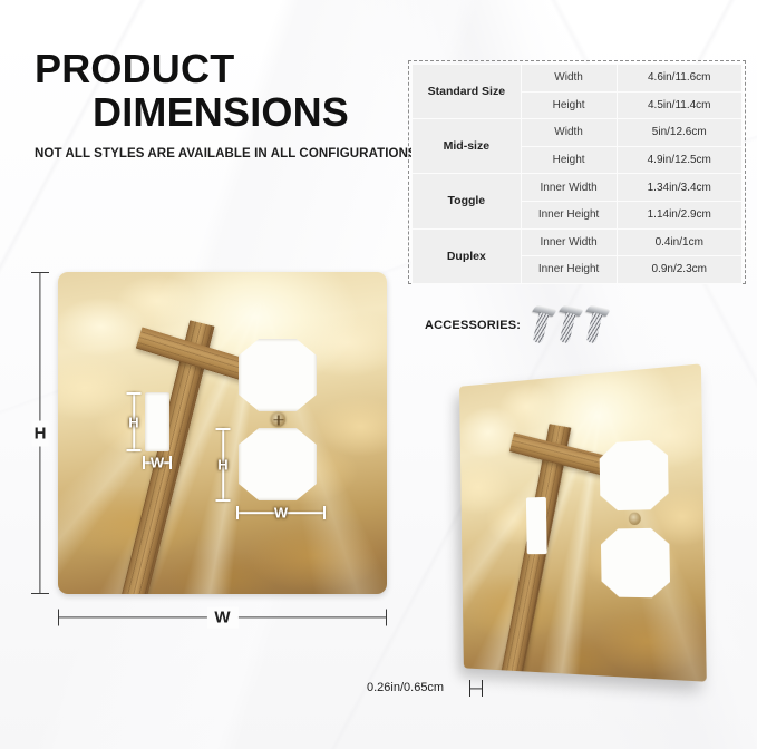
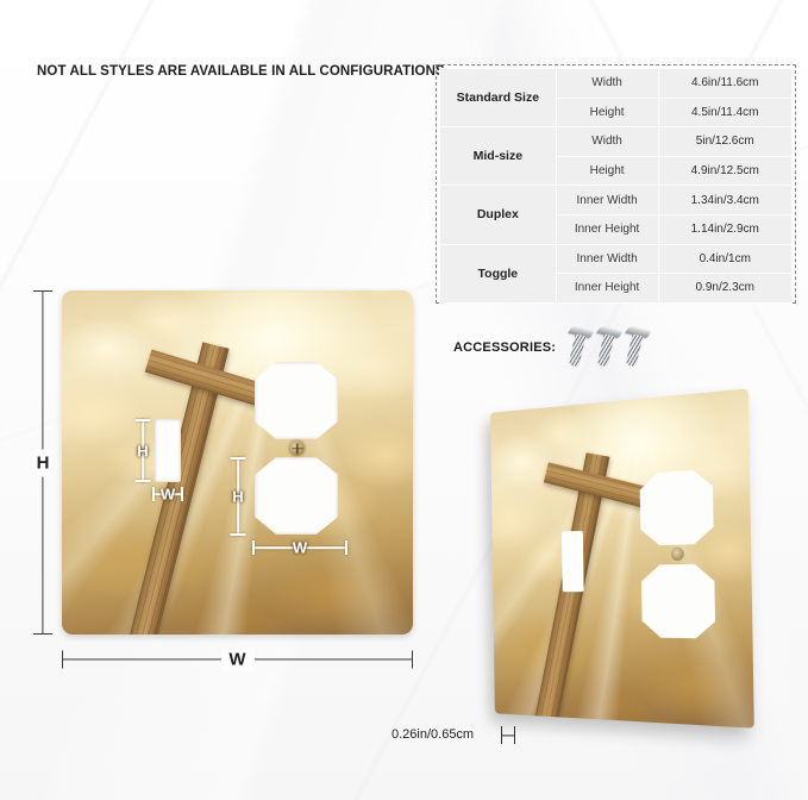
- PRODUCT
- DIMENSIONS
  NOT ALL STYLES ARE AVAILABLE IN ALL CONFIGURATION
  Standard Size	Width	4.6in/11.6cm
  Height	4.5in/11.4cm
  Mid-size	Width	5in/12.6cm
  Height	4.9in/12.5cm
- Toggle	Inner Width	1.34in/3.4cm
+ Duplex	Inner Width	1.34in/3.4cm
  Inner Height	1.14in/2.9cm
- Duplex	Inner Width	0.4in/1cm
+ Toggle	Inner Width	0.4in/1cm
  Inner Height	0.9n/2.3cm
  ACCESSORIES:
  H
  W
  H
  W
  H
  W
  0.26in/0.65cm
